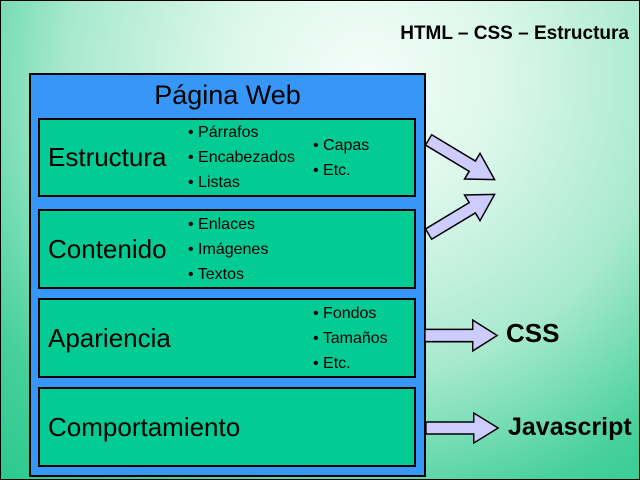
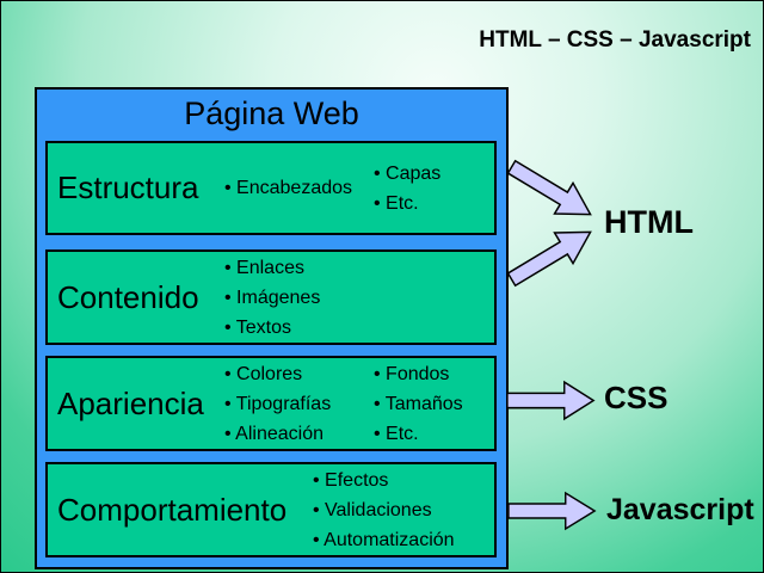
- HTML – CSS – Estructura
+ HTML – CSS – Javascript
  Página Web
  Estructura
- • Párrafos
  • Encabezados
- • Listas
  • Capas
  • Etc.
  Contenido
  • Enlaces
  • Imágenes
  • Textos
  Apariencia
+ • Colores
+ • Tipografías
+ • Alineación
  • Fondos
  • Tamaños
  • Etc.
  Comportamiento
+ • Efectos
+ • Validaciones
+ • Automatización
+ HTML
  CSS
  Javascript
